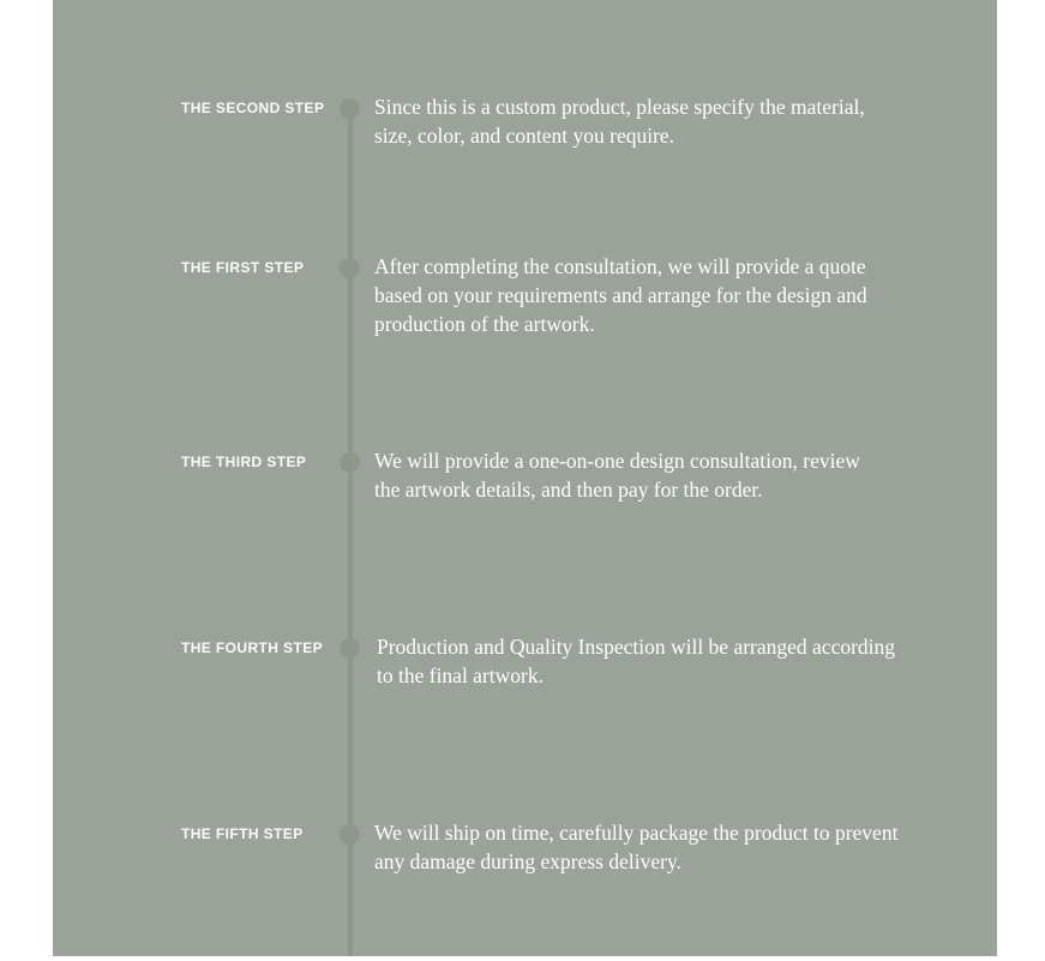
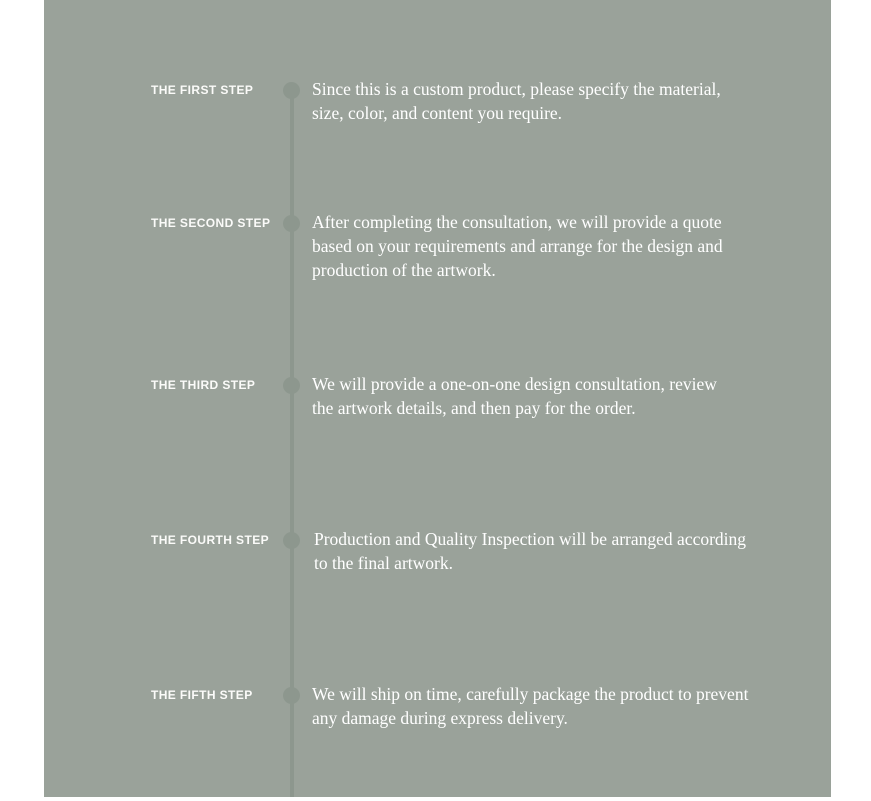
- THE SECOND STEP
+ THE FIRST STEP
  Since this is a custom product, please specify the material,
  size, color, and content you require.
- THE FIRST STEP
+ THE SECOND STEP
  After completing the consultation, we will provide a quote
  based on your requirements and arrange for the design and
  production of the artwork.
  THE THIRD STEP
  We will provide a one-on-one design consultation, review
  the artwork details, and then pay for the order.
  THE FOURTH STEP
  Production and Quality Inspection will be arranged according
  to the final artwork.
  THE FIFTH STEP
  We will ship on time, carefully package the product to prevent
  any damage during express delivery.
